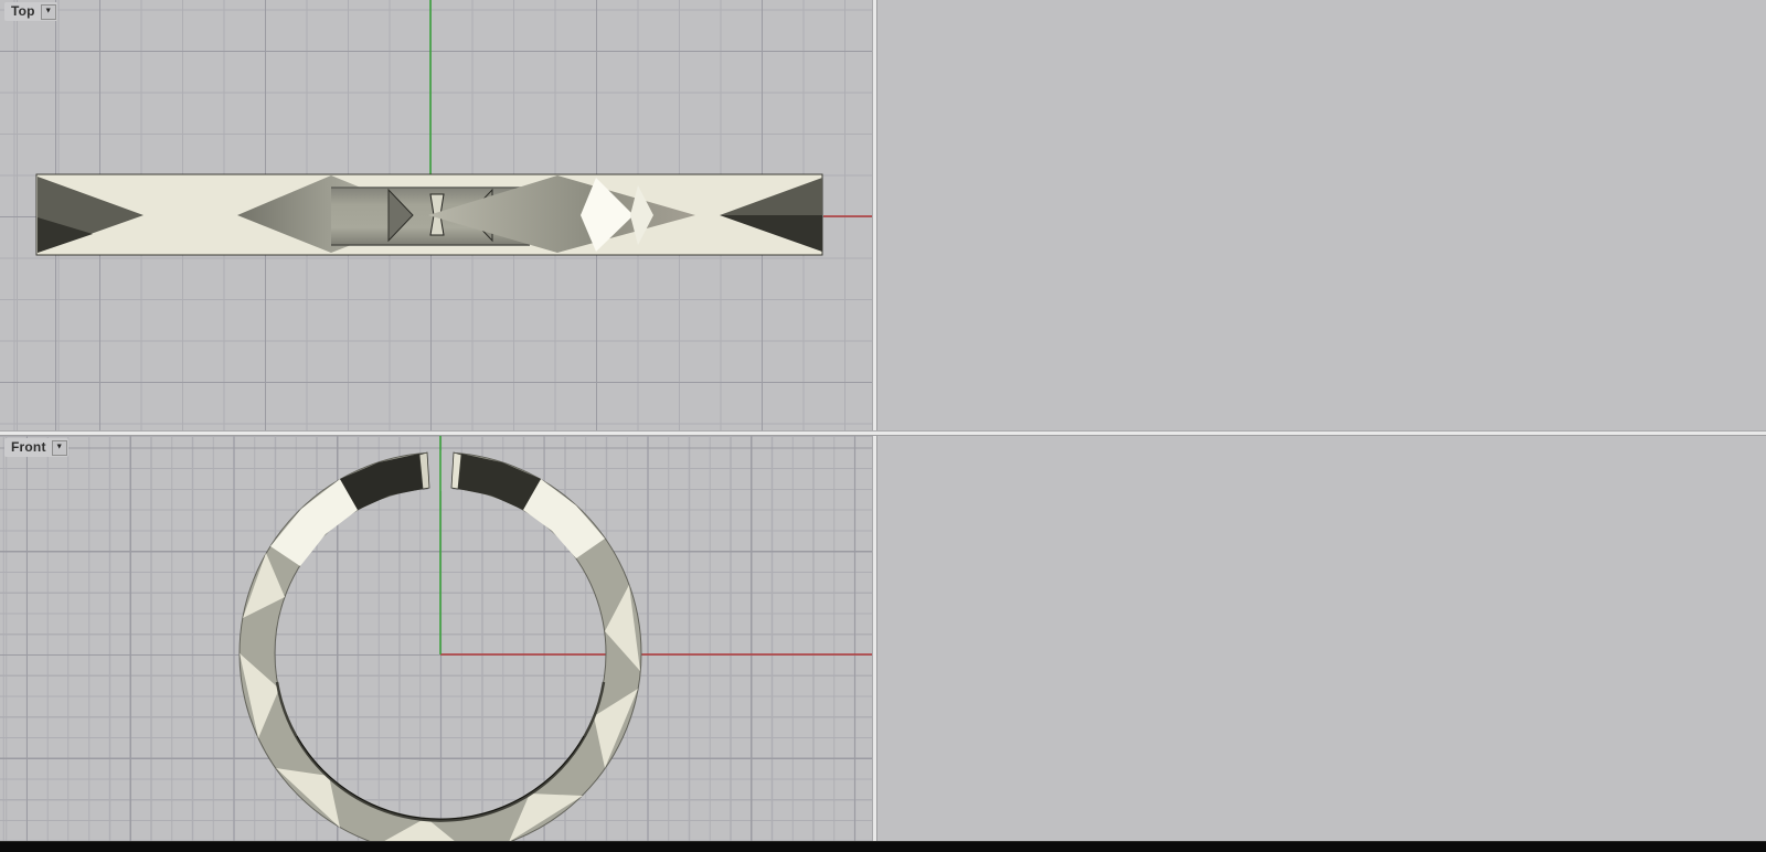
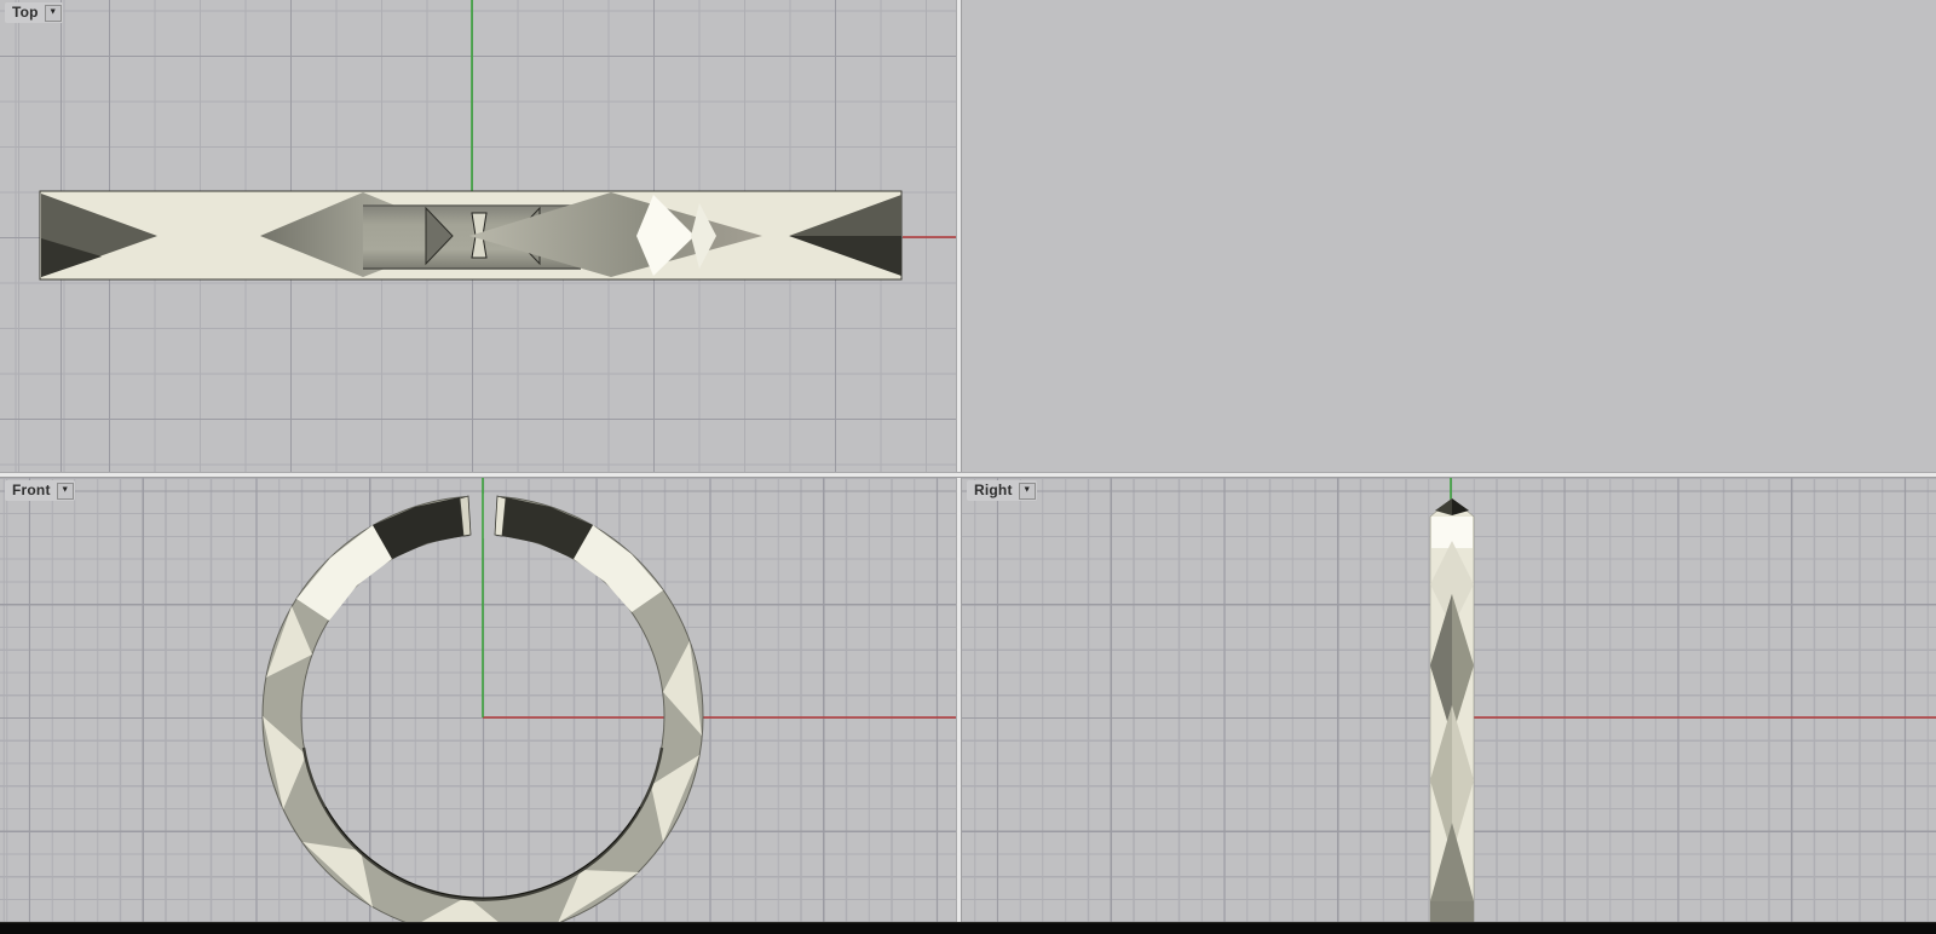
  Top
  Front
+ Right
